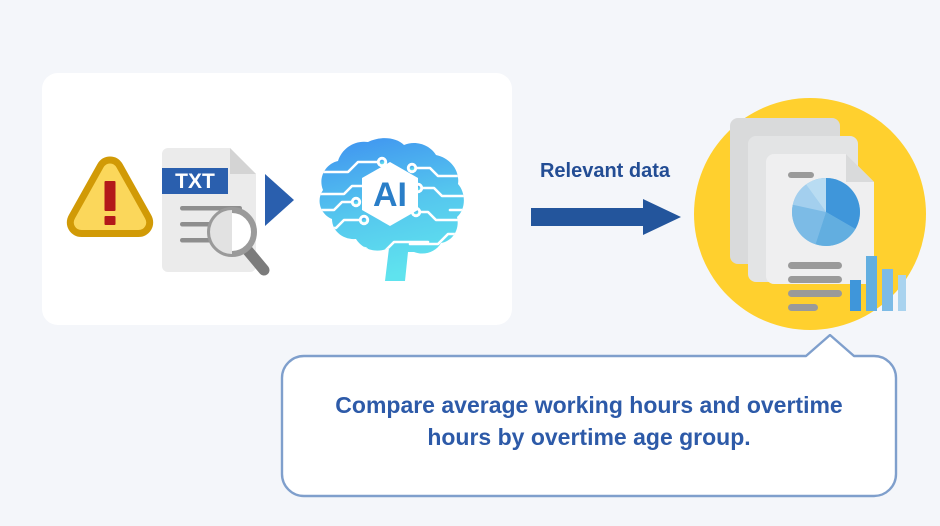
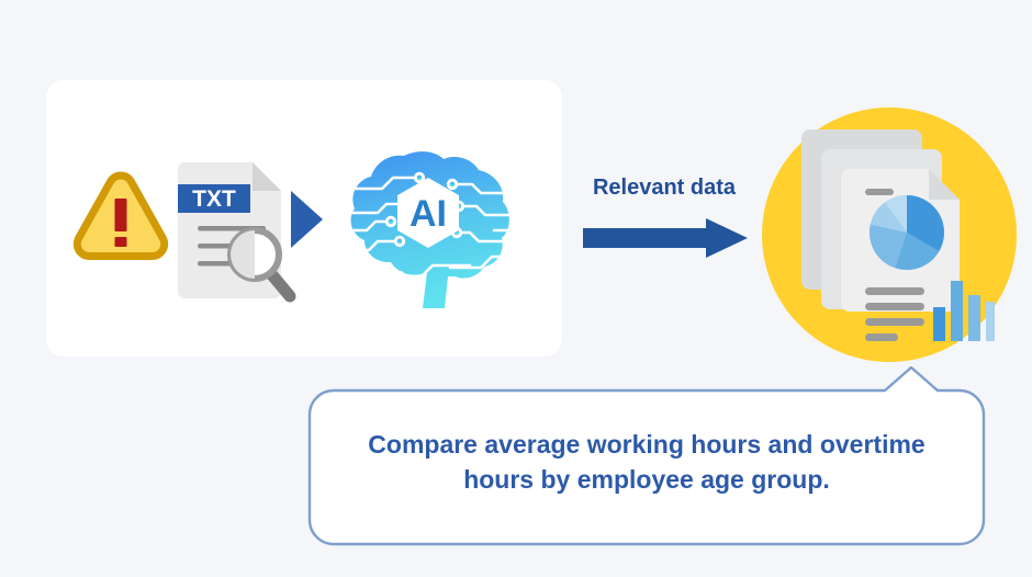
  TXT
  AI
  Relevant data
- Compare average working hours and overtime hours by overtime age group.
+ Compare average working hours and overtime hours by employee age group.
